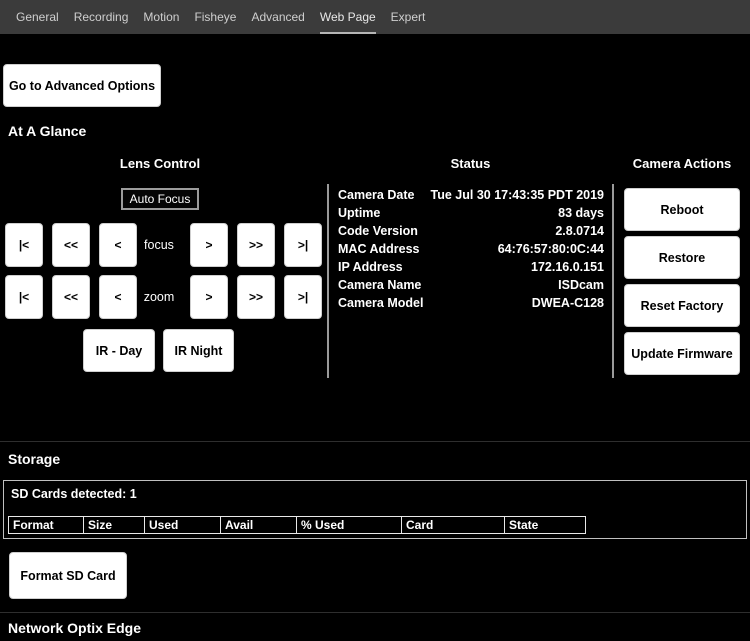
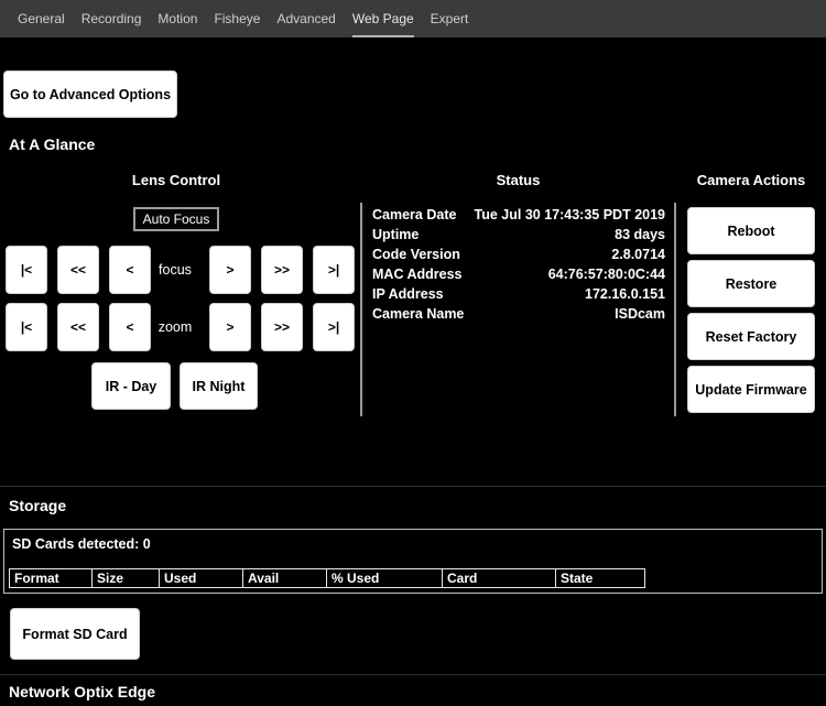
  General
  Recording
  Motion
  Fisheye
  Advanced
  Web Page
  Expert
  Go to Advanced Options
  At A Glance
  Lens Control
  Auto Focus
  |<
  <<
  <
  focus
  >
  >>
  >|
  |<
  <<
  <
  zoom
  >
  >>
  >|
  IR - Day
  IR Night
  Status
  Camera Date
  Tue Jul 30 17:43:35 PDT 2019
  Uptime
  83 days
  Code Version
  2.8.0714
  MAC Address
  64:76:57:80:0C:44
  IP Address
  172.16.0.151
  Camera Name
  ISDcam
- Camera Model
- DWEA-C128
  Camera Actions
  Reboot
  Restore
  Reset Factory
  Update Firmware
  Storage
- SD Cards detected: 1
+ SD Cards detected: 0
  Format
  Size
  Used
  Avail
  % Used
  Card
  State
  Format SD Card
  Network Optix Edge
